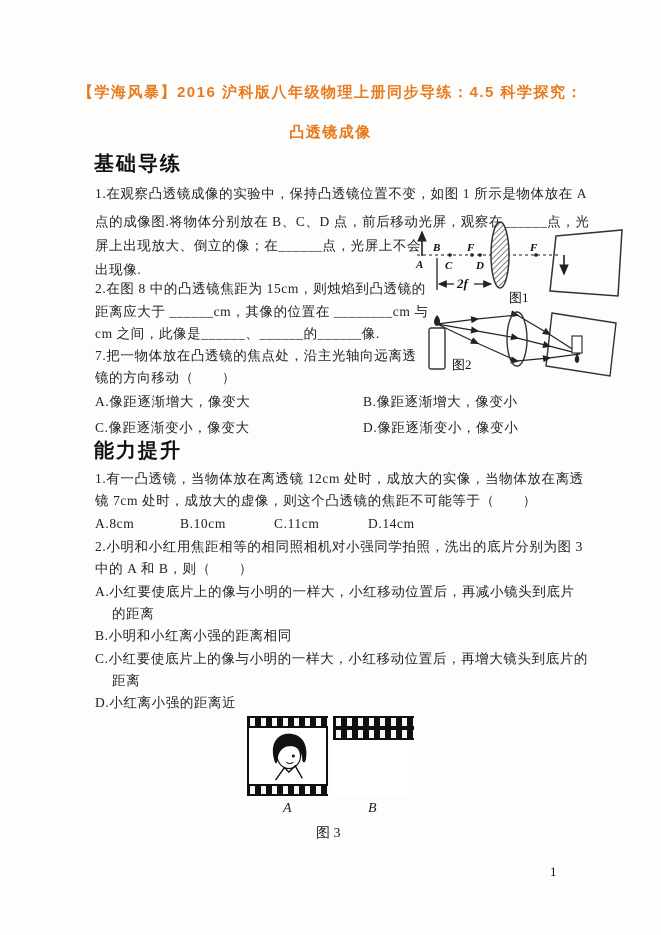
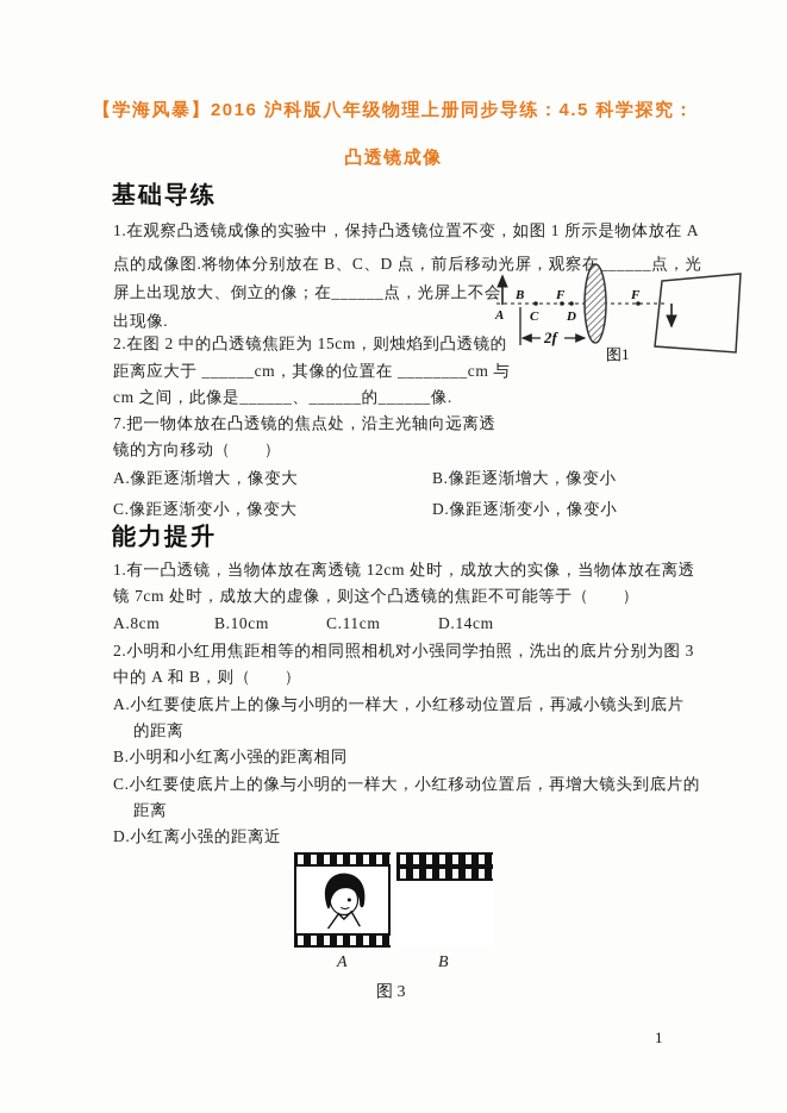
  【学海风暴】2016 沪科版八年级物理上册同步导练：4.5 科学探究：
  凸透镜成像
  基础导练
  1.在观察凸透镜成像的实验中，保持凸透镜位置不变，如图 1 所示是物体放在 A
  点的成像图.将物体分别放在 B、C、D 点，前后移动光屏，观察在______点，光
  屏上出现放大、倒立的像；在______点，光屏上不会
  出现像.
- 2.在图 8 中的凸透镜焦距为 15cm，则烛焰到凸透镜的
+ 2.在图 2 中的凸透镜焦距为 15cm，则烛焰到凸透镜的
  距离应大于 ______cm，其像的位置在 ________cm 与
  cm 之间，此像是______、______的______像.
  7.把一物体放在凸透镜的焦点处，沿主光轴向远离透
  镜的方向移动（ ）
  A.像距逐渐增大，像变大
  B.像距逐渐增大，像变小
  C.像距逐渐变小，像变大
  D.像距逐渐变小，像变小
  能力提升
  1.有一凸透镜，当物体放在离透镜 12cm 处时，成放大的实像，当物体放在离透
  镜 7cm 处时，成放大的虚像，则这个凸透镜的焦距不可能等于（ ）
  A.8cm
  B.10cm
  C.11cm
  D.14cm
  2.小明和小红用焦距相等的相同照相机对小强同学拍照，洗出的底片分别为图 3
  中的 A 和 B，则（ ）
  A.小红要使底片上的像与小明的一样大，小红移动位置后，再减小镜头到底片
  的距离
  B.小明和小红离小强的距离相同
  C.小红要使底片上的像与小明的一样大，小红移动位置后，再增大镜头到底片的
  距离
  D.小红离小强的距离近
  2f
  A
  B
  C
  F
  D
  F
  图1
- 图2
  A
  B
  图 3
  1
